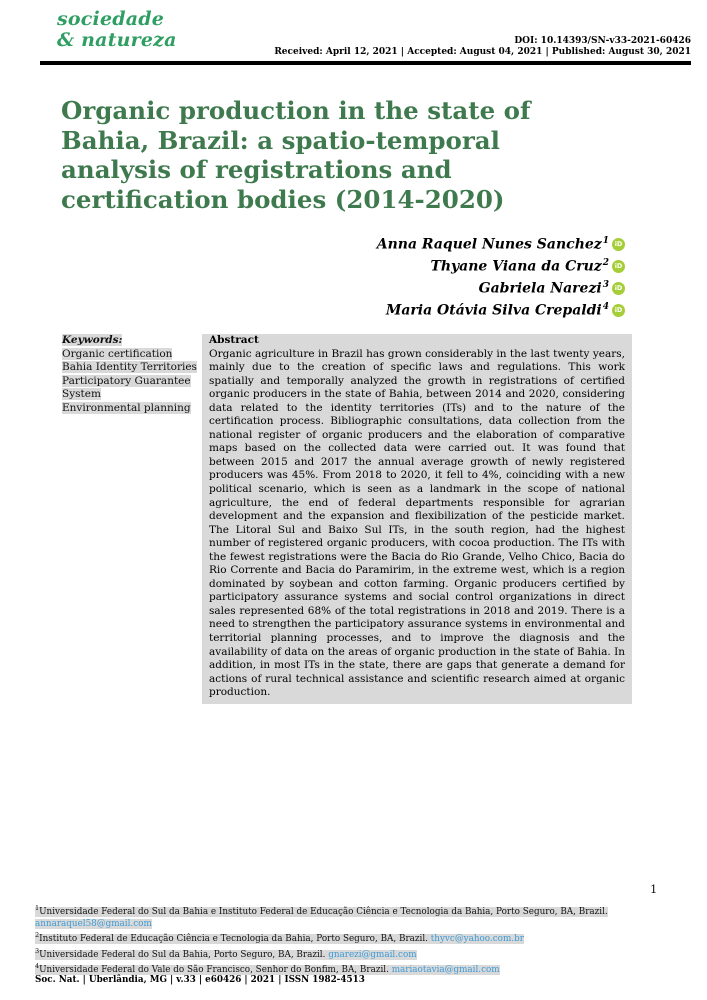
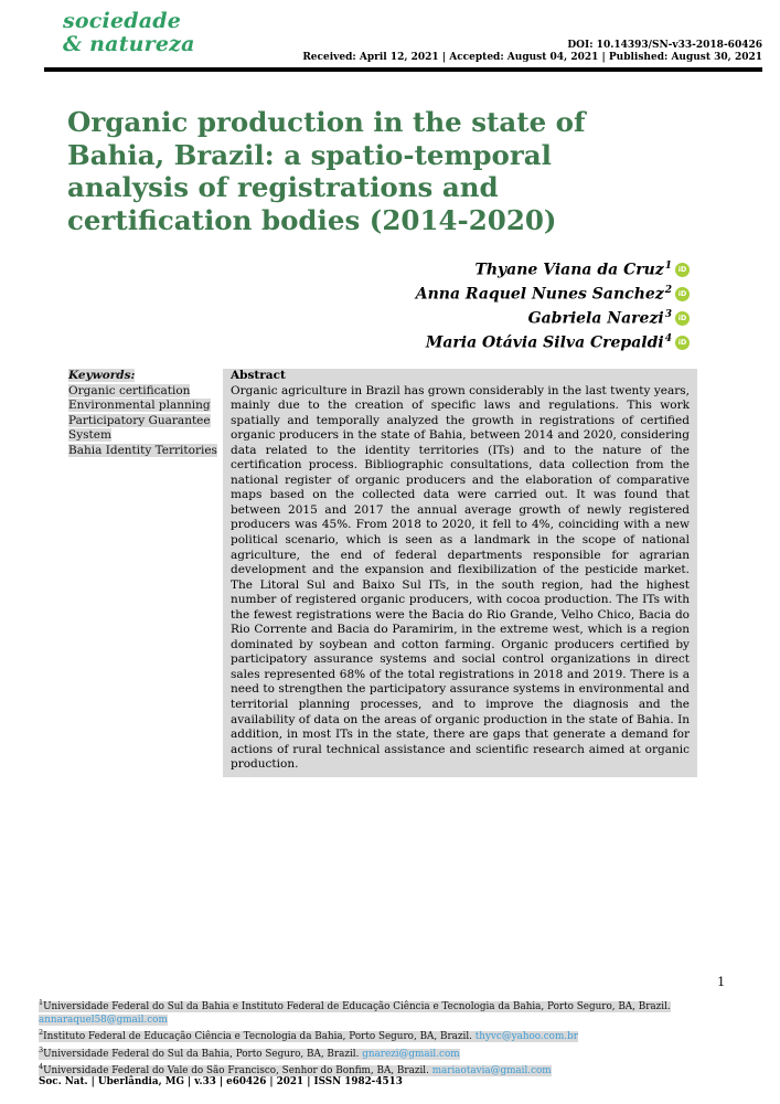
  sociedade
  & natureza
- DOI: 10.14393/SN-v33-2021-60426
+ DOI: 10.14393/SN-v33-2018-60426
  Received: April 12, 2021 | Accepted: August 04, 2021 | Published: August 30, 2021
  Organic production in the state of Bahia, Brazil: a spatio-temporal analysis of registrations and certification bodies (2014-2020)
- Anna Raquel Nunes Sanchez1
+ Thyane Viana da Cruz1
  iD
- Thyane Viana da Cruz2
+ Anna Raquel Nunes Sanchez2
  iD
  Gabriela Narezi3
  iD
  Maria Otávia Silva Crepaldi4
  iD
  Keywords:
  Organic certification
- Bahia Identity Territories
+ Environmental planning
  Participatory Guarantee System
- Environmental planning
+ Bahia Identity Territories
  Abstract
  Organic agriculture in Brazil has grown considerably in the last twenty years, mainly due to the creation of specific laws and regulations. This work spatially and temporally analyzed the growth in registrations of certified organic producers in the state of Bahia, between 2014 and 2020, considering data related to the identity territories (ITs) and to the nature of the certification process. Bibliographic consultations, data collection from the national register of organic producers and the elaboration of comparative maps based on the collected data were carried out. It was found that between 2015 and 2017 the annual average growth of newly registered producers was 45%. From 2018 to 2020, it fell to 4%, coinciding with a new political scenario, which is seen as a landmark in the scope of national agriculture, the end of federal departments responsible for agrarian development and the expansion and flexibilization of the pesticide market. The Litoral Sul and Baixo Sul ITs, in the south region, had the highest number of registered organic producers, with cocoa production. The ITs with the fewest registrations were the Bacia do Rio Grande, Velho Chico, Bacia do Rio Corrente and Bacia do Paramirim, in the extreme west, which is a region dominated by soybean and cotton farming. Organic producers certified by participatory assurance systems and social control organizations in direct sales represented 68% of the total registrations in 2018 and 2019. There is a need to strengthen the participatory assurance systems in environmental and territorial planning processes, and to improve the diagnosis and the availability of data on the areas of organic production in the state of Bahia. In addition, in most ITs in the state, there are gaps that generate a demand for actions of rural technical assistance and scientific research aimed at organic production.
  1
  1Universidade Federal do Sul da Bahia e Instituto Federal de Educação Ciência e Tecnologia da Bahia, Porto Seguro, BA, Brazil. annaraquel58@gmail.com
  2Instituto Federal de Educação Ciência e Tecnologia da Bahia, Porto Seguro, BA, Brazil. thyvc@yahoo.com.br
  3Universidade Federal do Sul da Bahia, Porto Seguro, BA, Brazil. gnarezi@gmail.com
  4Universidade Federal do Vale do São Francisco, Senhor do Bonfim, BA, Brazil. mariaotavia@gmail.com
  Soc. Nat. | Uberlândia, MG | v.33 | e60426 | 2021 | ISSN 1982-4513
